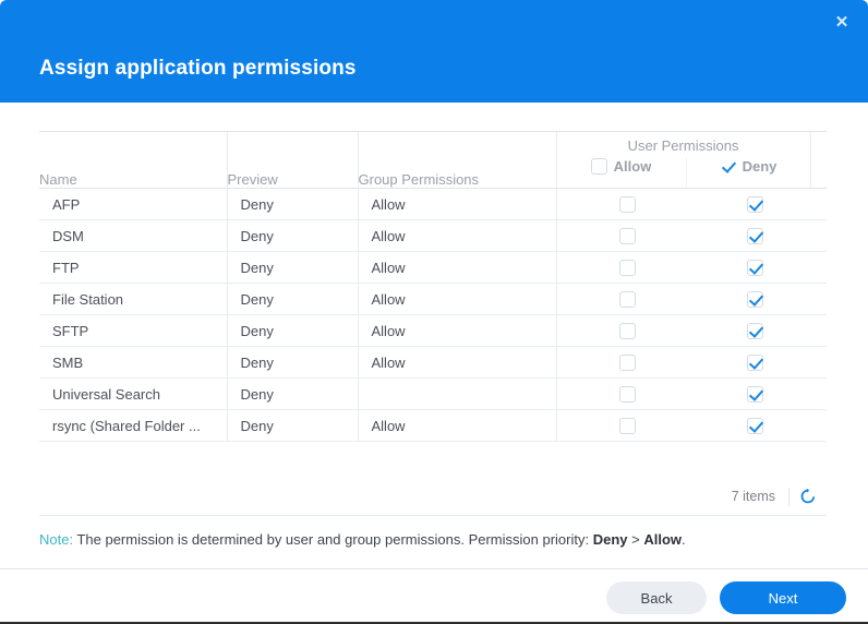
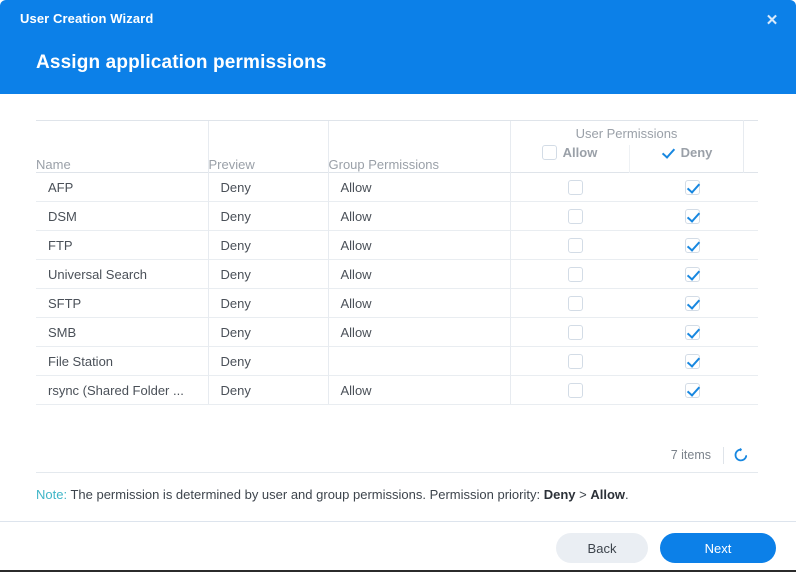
+ User Creation Wizard
  ✕
  Assign application permissions
  Name	Preview	Group Permissions	User Permissions
  Allow	Deny
  AFP	Deny	Allow
  DSM	Deny	Allow
  FTP	Deny	Allow
- File Station	Deny	Allow
+ Universal Search	Deny	Allow
  SFTP	Deny	Allow
  SMB	Deny	Allow
- Universal Search	Deny
+ File Station	Deny
  rsync (Shared Folder ...	Deny	Allow
  7 items
  Note: The permission is determined by user and group permissions. Permission priority: Deny > Allow.
  Back
  Next
